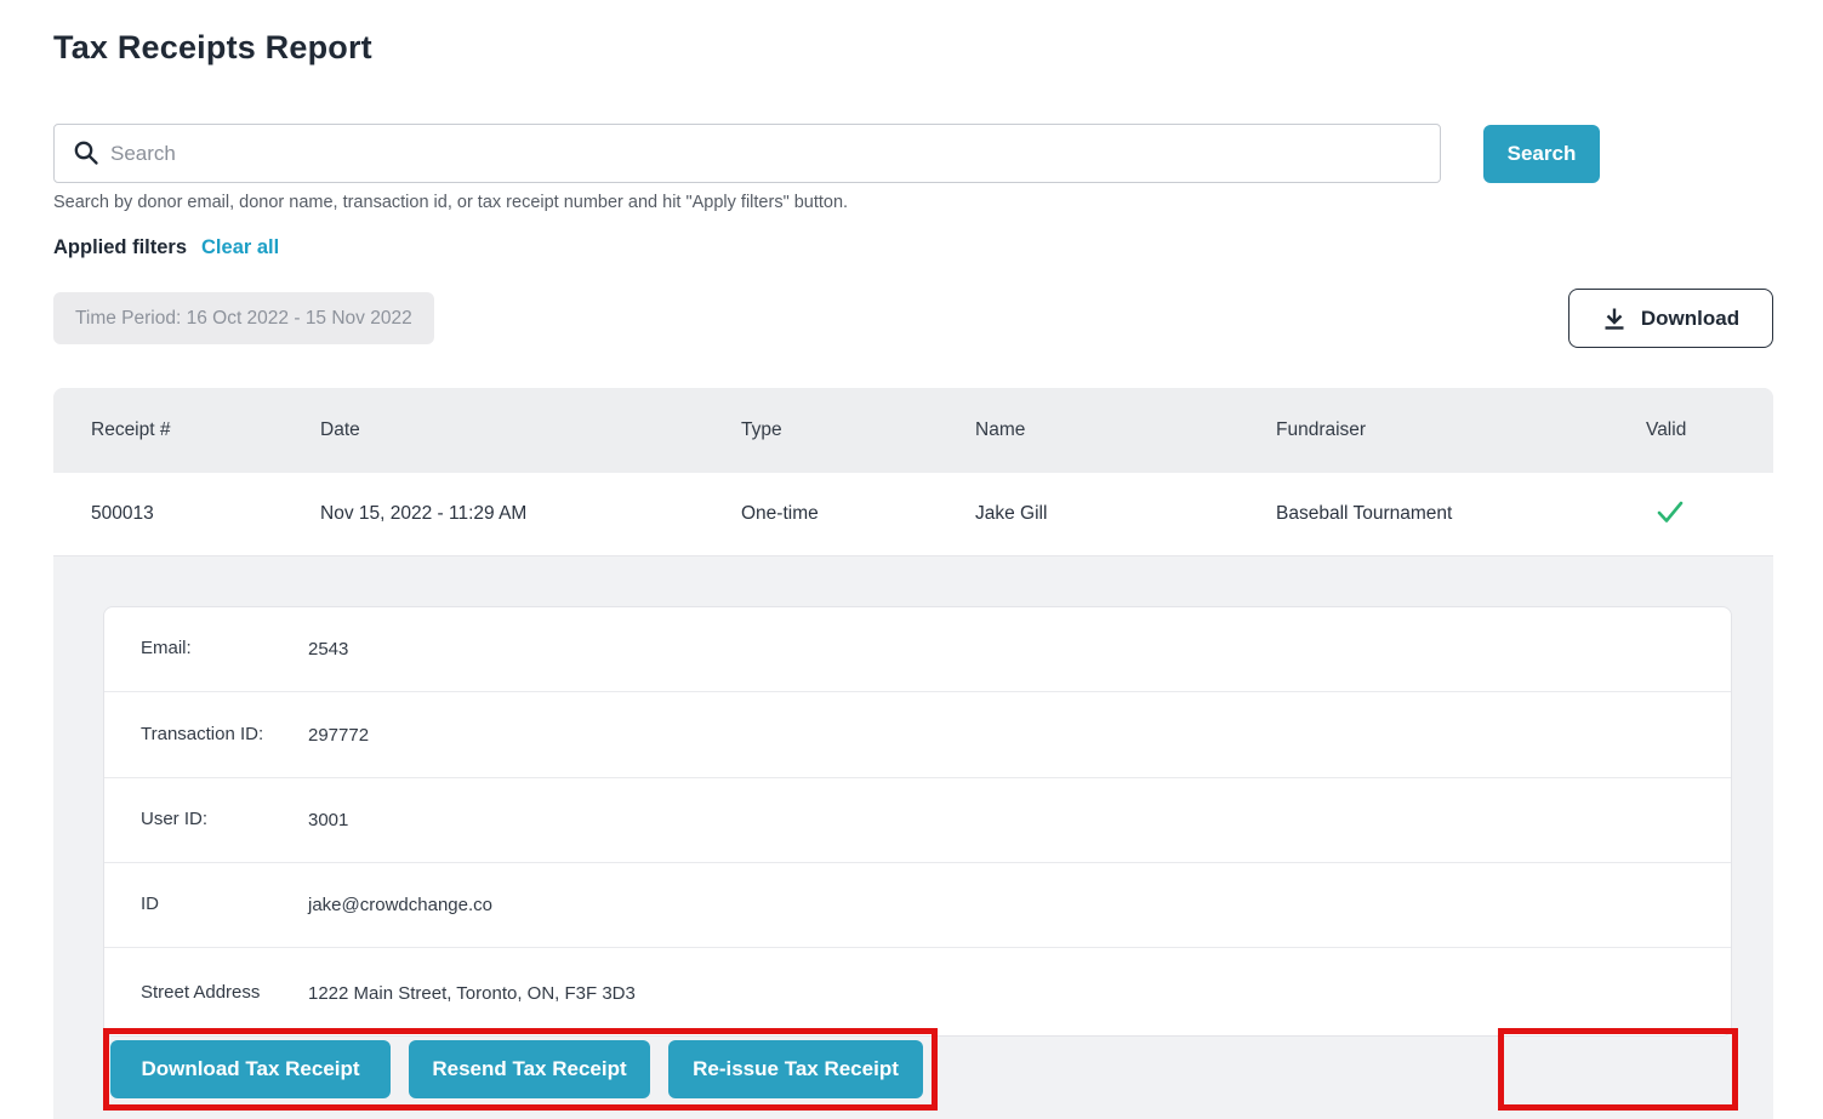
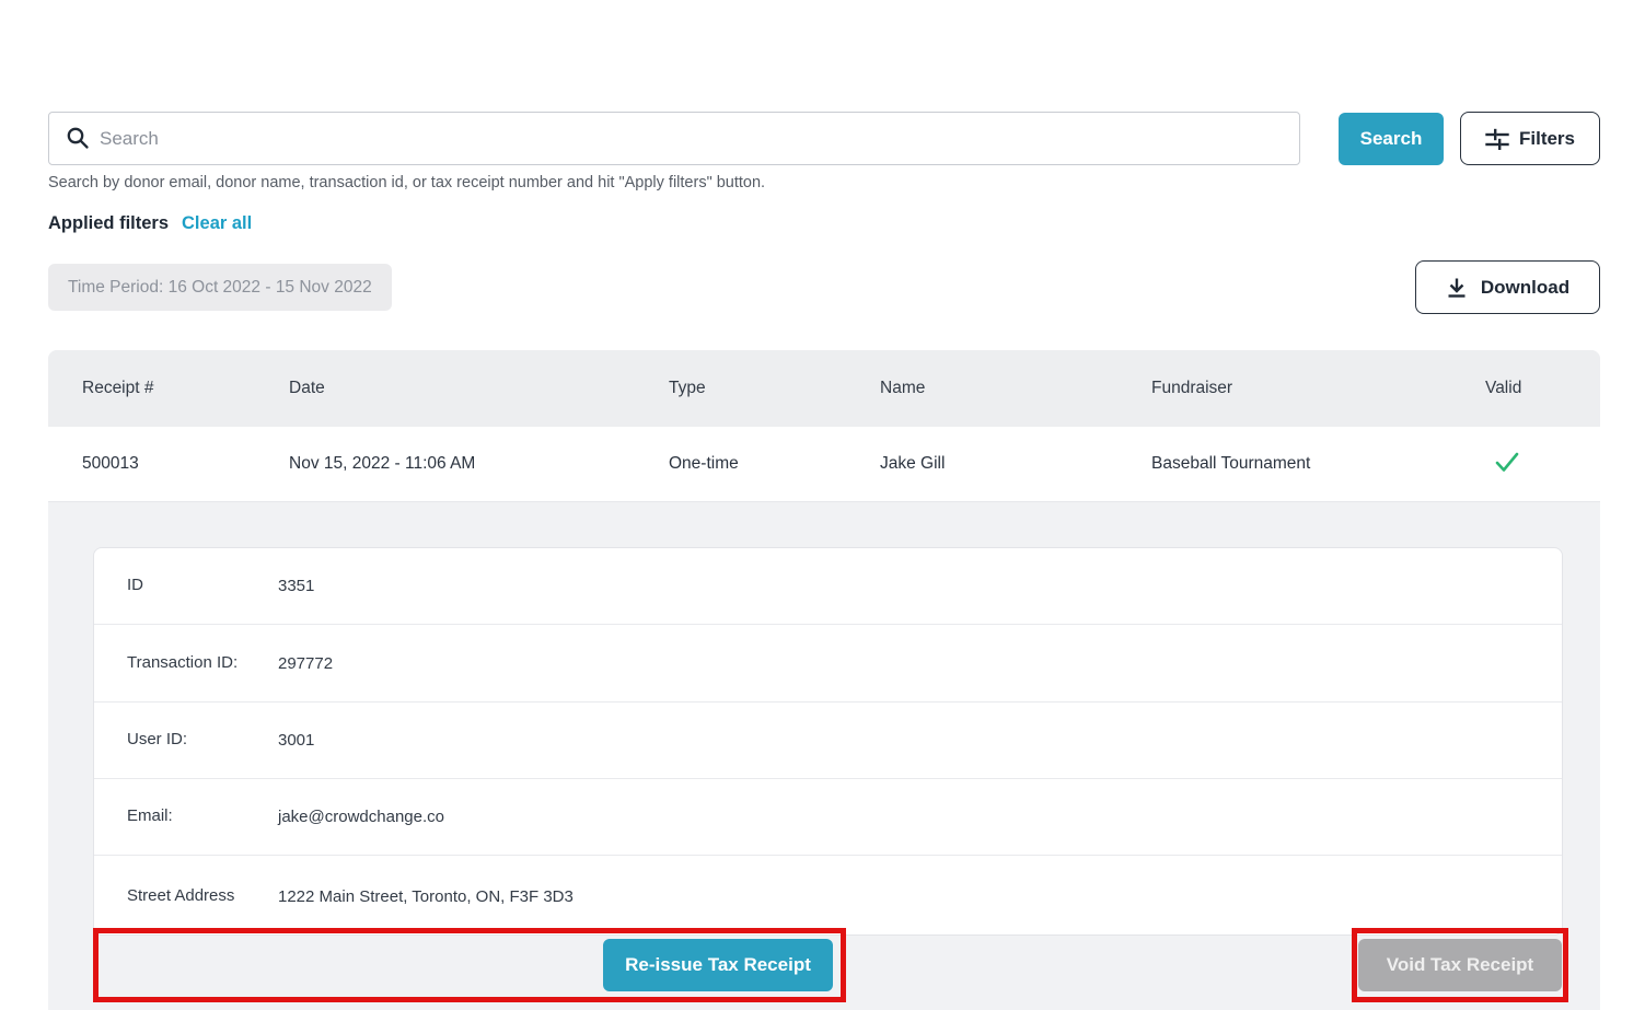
- Tax Receipts Report
  Search
  Search
+ Filters
  Search by donor email, donor name, transaction id, or tax receipt number and hit "Apply filters" button.
  Applied filters
  Clear all
  Time Period: 16 Oct 2022 - 15 Nov 2022
  Download
  Receipt #
  Date
  Type
  Name
  Fundraiser
  Valid
  500013
- Nov 15, 2022 - 11:29 AM
+ Nov 15, 2022 - 11:06 AM
  One-time
  Jake Gill
  Baseball Tournament
- Email:
+ ID
- 2543
+ 3351
  Transaction ID:
  297772
  User ID:
  3001
- ID
+ Email:
  jake@crowdchange.co
  Street Address
  1222 Main Street, Toronto, ON, F3F 3D3
- Download Tax Receipt
- Resend Tax Receipt
  Re-issue Tax Receipt
+ Void Tax Receipt
